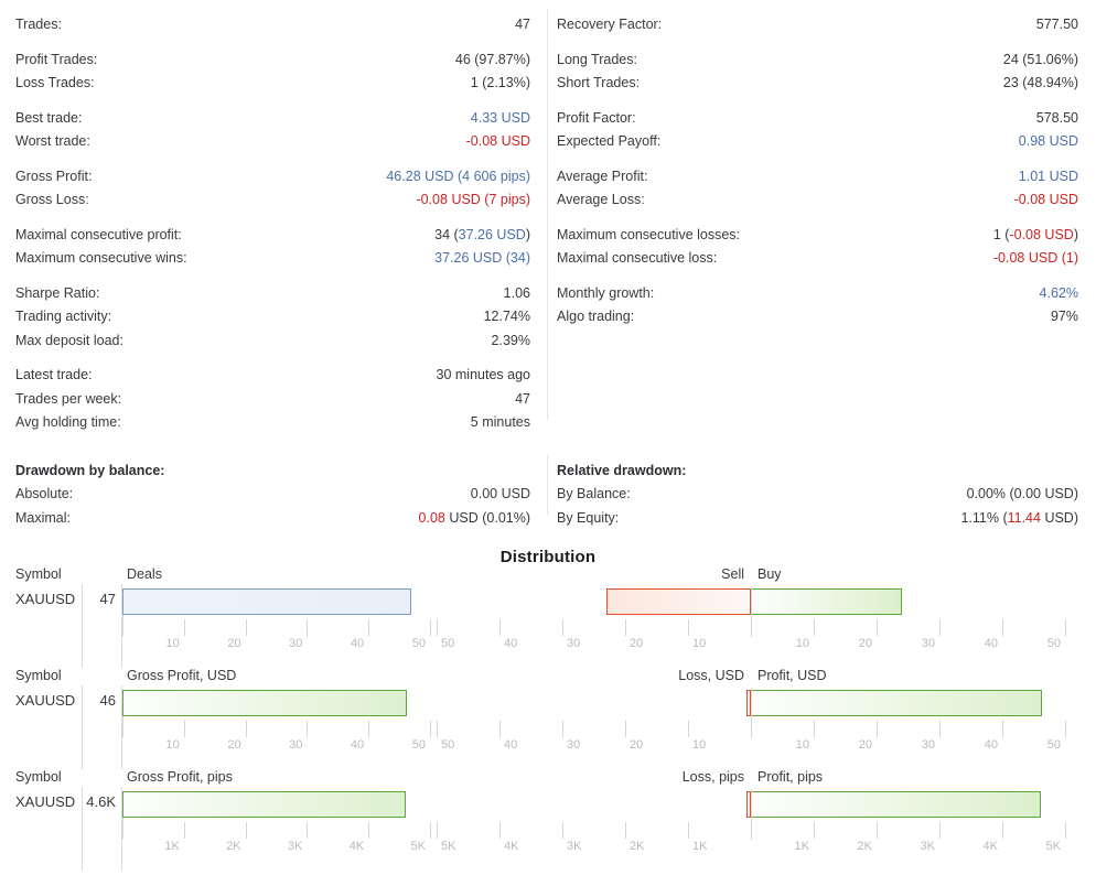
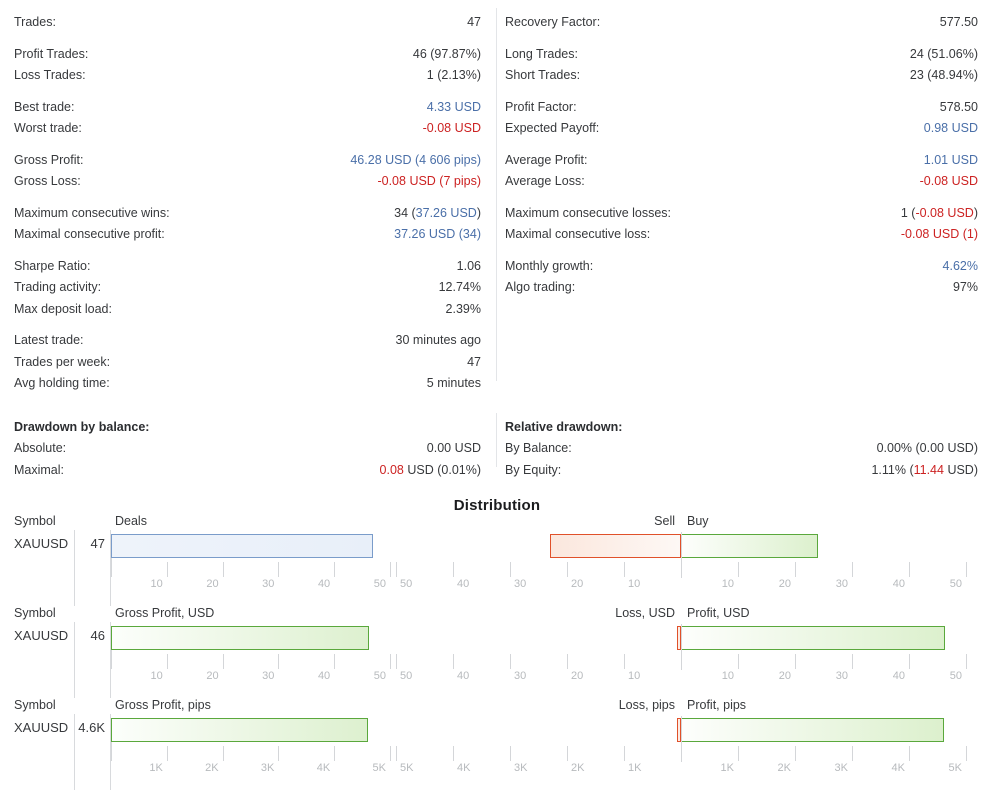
  Trades:
  47
  Profit Trades:
  46 (97.87%)
  Loss Trades:
  1 (2.13%)
  Best trade:
  4.33 USD
  Worst trade:
  -0.08 USD
  Gross Profit:
  46.28 USD (4 606 pips)
  Gross Loss:
  -0.08 USD (7 pips)
- Maximal consecutive profit:
+ Maximum consecutive wins:
  34 (37.26 USD)
- Maximum consecutive wins:
+ Maximal consecutive profit:
  37.26 USD (34)
  Sharpe Ratio:
  1.06
  Trading activity:
  12.74%
  Max deposit load:
  2.39%
  Latest trade:
  30 minutes ago
  Trades per week:
  47
  Avg holding time:
  5 minutes
  Recovery Factor:
  577.50
  Long Trades:
  24 (51.06%)
  Short Trades:
  23 (48.94%)
  Profit Factor:
  578.50
  Expected Payoff:
  0.98 USD
  Average Profit:
  1.01 USD
  Average Loss:
  -0.08 USD
  Maximum consecutive losses:
  1 (-0.08 USD)
  Maximal consecutive loss:
  -0.08 USD (1)
  Monthly growth:
  4.62%
  Algo trading:
  97%
  Drawdown by balance:
  Absolute:
  0.00 USD
  Maximal:
  0.08 USD (0.01%)
  Relative drawdown:
  By Balance:
  0.00% (0.00 USD)
  By Equity:
  1.11% (11.44 USD)
  Distribution
  Symbol
  Deals
  XAUUSD
  47
  10
  20
  30
  40
  50
  Sell
  Buy
  50
  40
  30
  20
  10
  10
  20
  30
  40
  50
  Symbol
  Gross Profit, USD
  XAUUSD
  46
  10
  20
  30
  40
  50
  Loss, USD
  Profit, USD
  50
  40
  30
  20
  10
  10
  20
  30
  40
  50
  Symbol
  Gross Profit, pips
  XAUUSD
  4.6K
  1K
  2K
  3K
  4K
  5K
  Loss, pips
  Profit, pips
  5K
  4K
  3K
  2K
  1K
  1K
  2K
  3K
  4K
  5K
